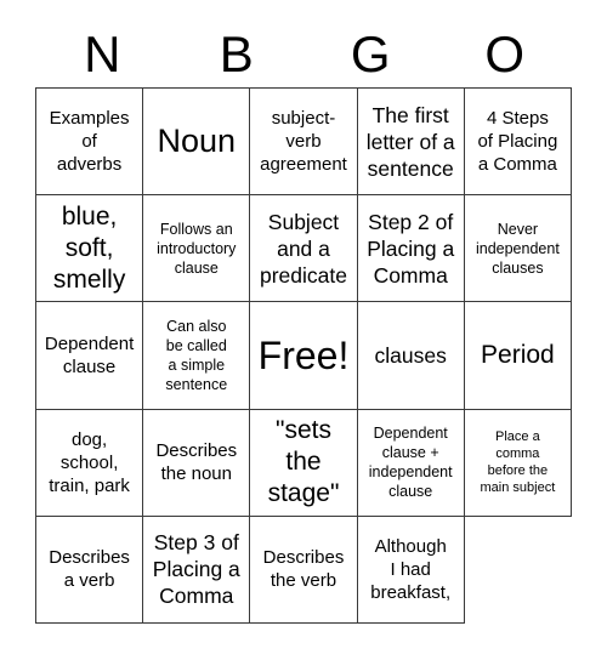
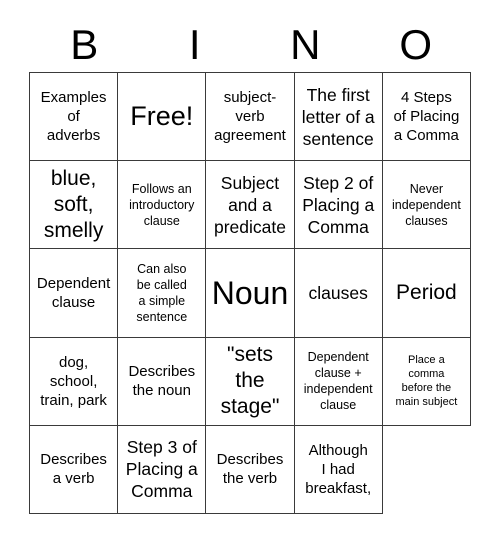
- N
+ B
+ I
- B
+ N
- G
  O
  Examples
  of
  adverbs
- Noun
+ Free!
  subject-
  verb
  agreement
  The first
  letter of a
  sentence
  4 Steps
  of Placing
  a Comma
  blue,
  soft,
  smelly
  Follows an
  introductory
  clause
  Subject
  and a
  predicate
  Step 2 of
  Placing a
  Comma
  Never
  independent
  clauses
  Dependent
  clause
  Can also
  be called
  a simple
  sentence
- Free!
+ Noun
  clauses
  Period
  dog,
  school,
  train, park
  Describes
  the noun
  "sets
  the
  stage"
  Dependent
  clause +
  independent
  clause
  Place a
  comma
  before the
  main subject
  Describes
  a verb
  Step 3 of
  Placing a
  Comma
  Describes
  the verb
  Although
  I had
  breakfast,
